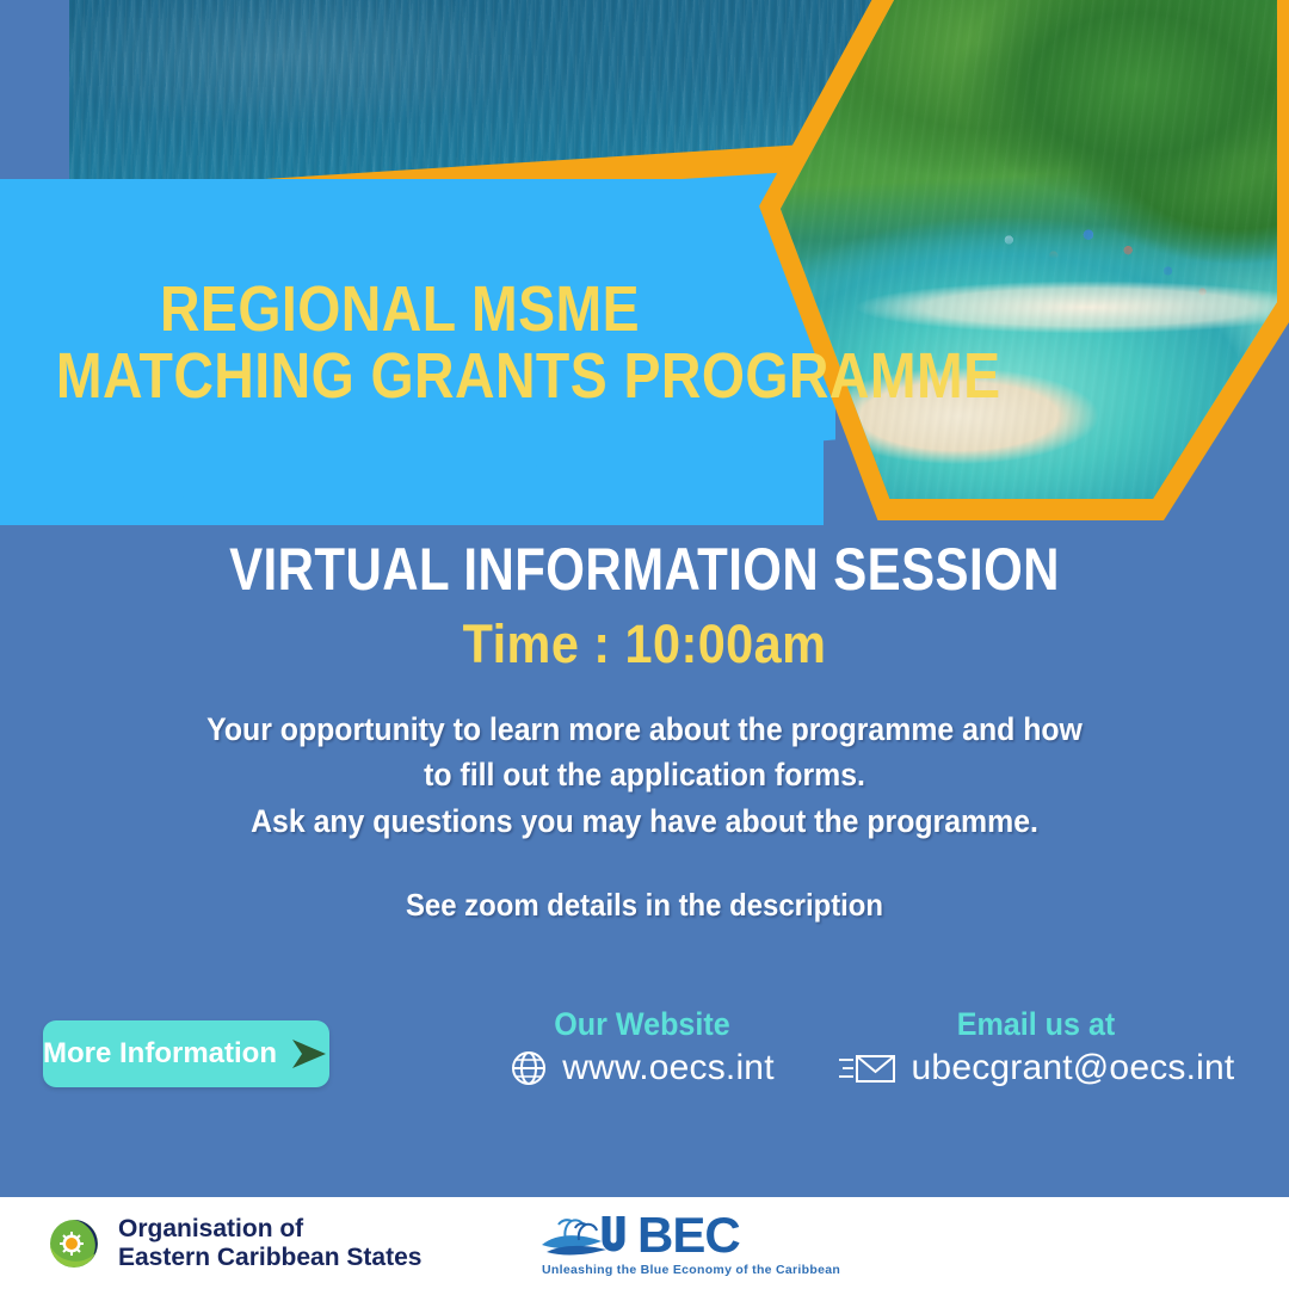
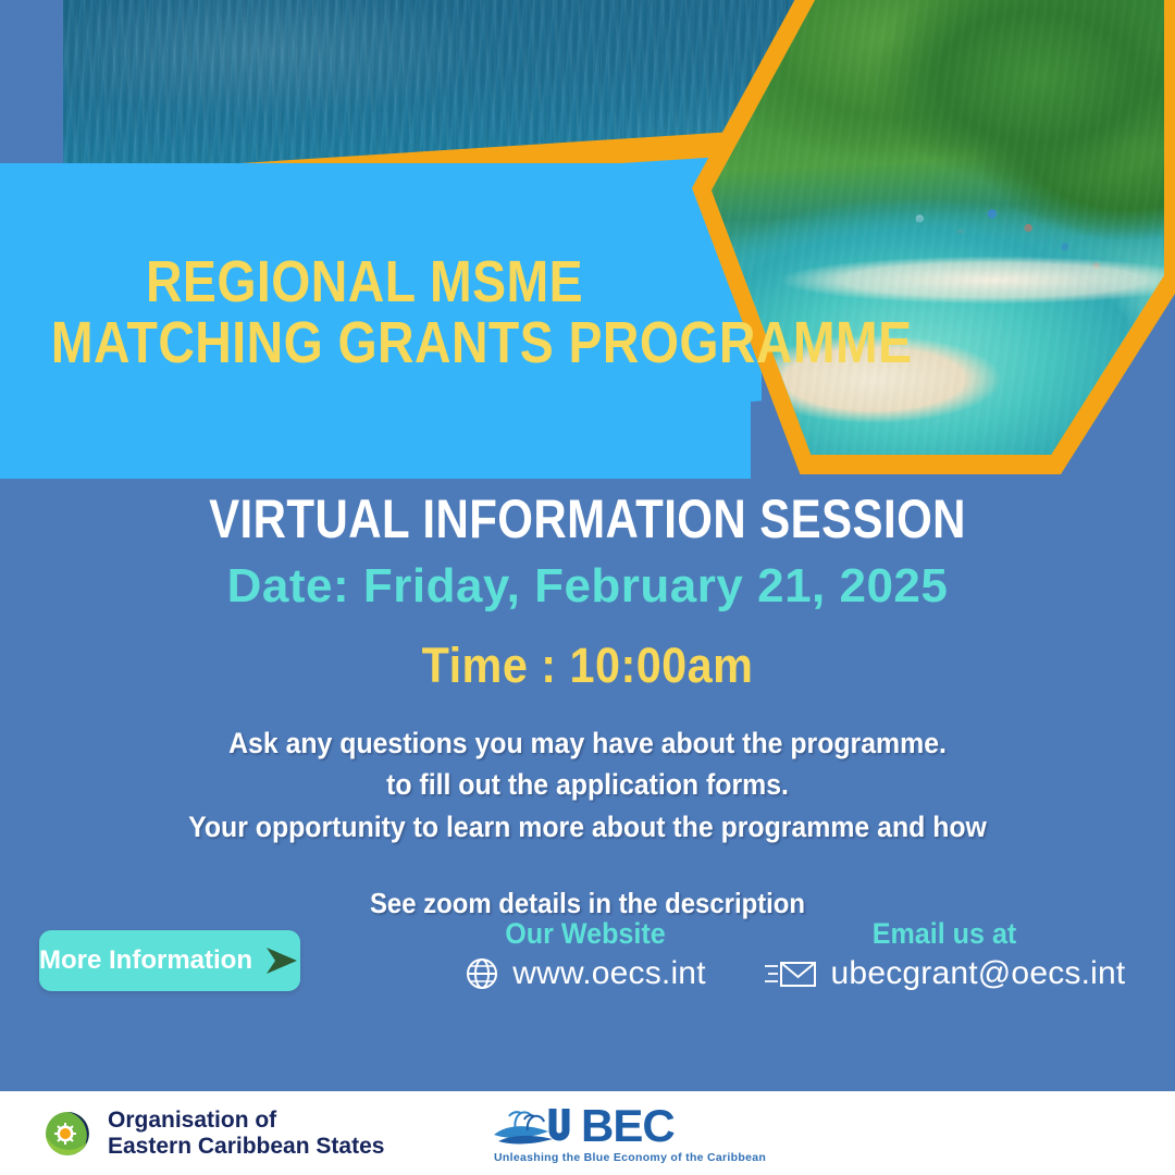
  REGIONAL MSME
  MATCHING GRANTS PROGRAMME
  VIRTUAL INFORMATION SESSION
+ Date: Friday, February 21, 2025
  Time : 10:00am
- Your opportunity to learn more about the programme and how
+ Ask any questions you may have about the programme.
  to fill out the application forms.
- Ask any questions you may have about the programme.
+ Your opportunity to learn more about the programme and how
  See zoom details in the description
  More Information
  Our Website
  www.oecs.int
  Email us at
  ubecgrant@oecs.int
  Organisation of
  Eastern Caribbean States
  BEC
  Unleashing the Blue Economy of the Caribbean
